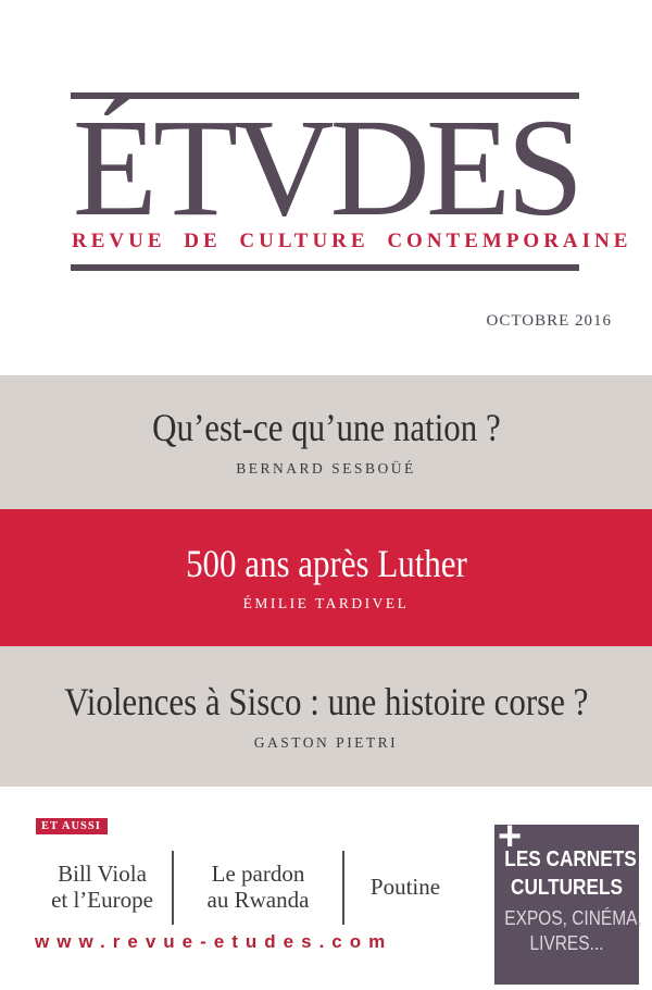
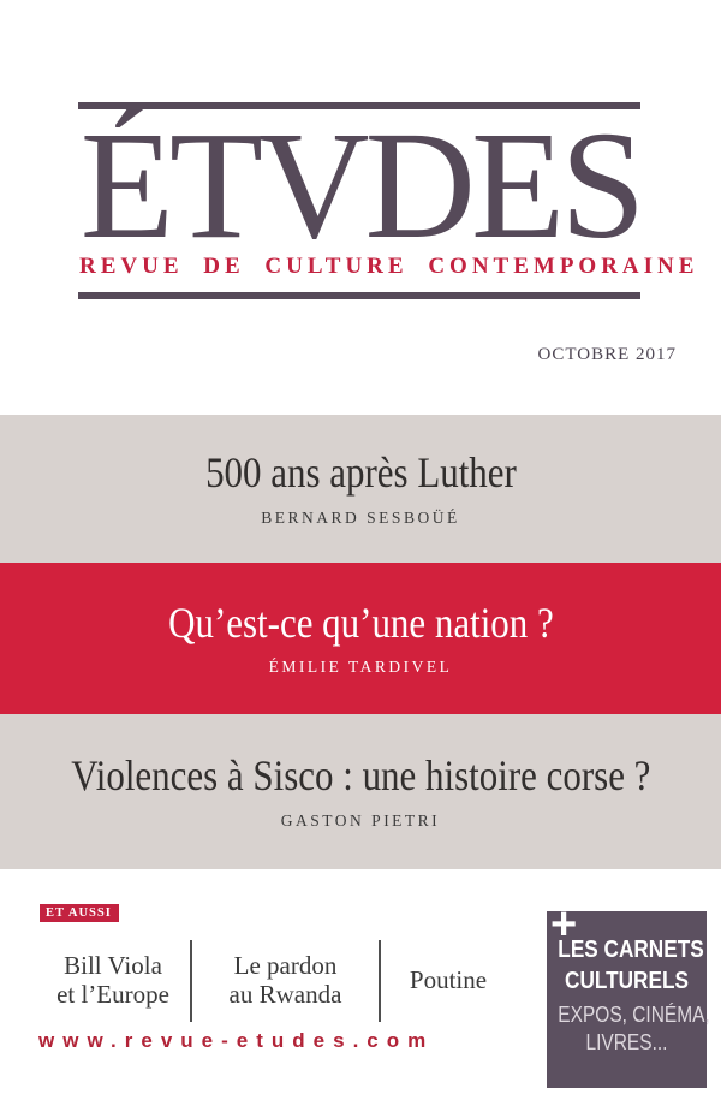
  ÉTVDES
  REVUE DE CULTURE CONTEMPORAINE
- OCTOBRE 2016
+ OCTOBRE 2017
- Qu’est-ce qu’une nation ?
+ 500 ans après Luther
  BERNARD SESBOÜÉ
- 500 ans après Luther
+ Qu’est-ce qu’une nation ?
  ÉMILIE TARDIVEL
  Violences à Sisco : une histoire corse ?
  GASTON PIETRI
  ET AUSSI
  Bill Viola
  et l’Europe
  Le pardon
  au Rwanda
  Poutine
  www.revue-etudes.com
  +
  LES CARNETS
  CULTURELS
  EXPOS, CINÉMA,
  LIVRES...
